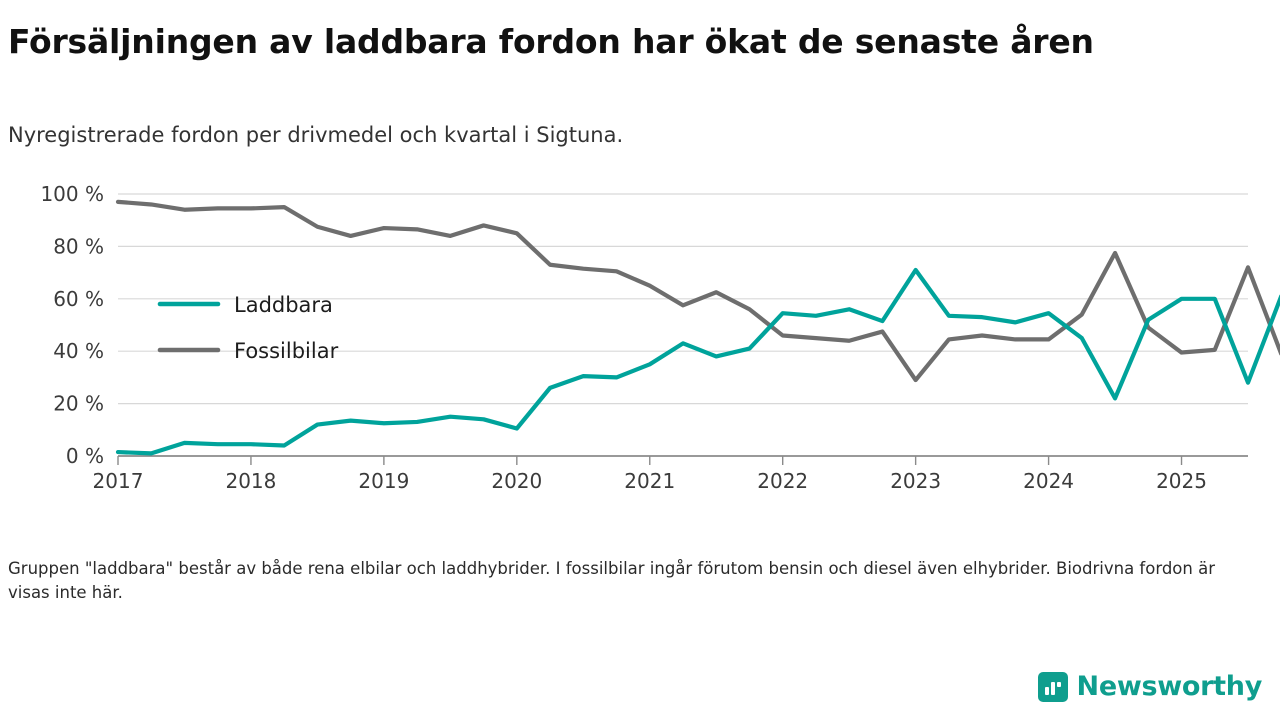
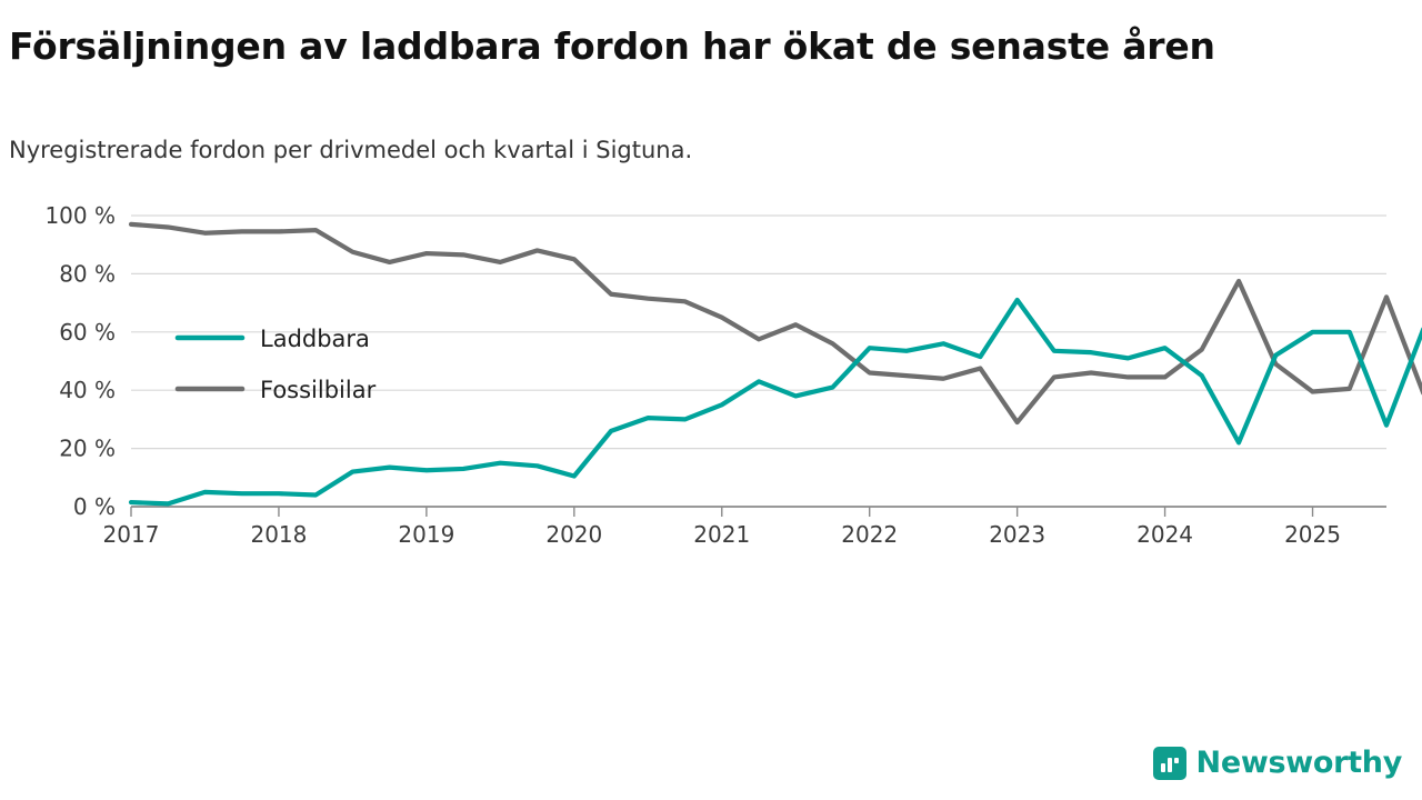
  Försäljningen av laddbara fordon har ökat de senaste åren
  Nyregistrerade fordon per drivmedel och kvartal i Sigtuna.
  0 %
  20 %
  40 %
  60 %
  80 %
  100 %
  2017
  2018
  2019
  2020
  2021
  2022
  2023
  2024
  2025
  Laddbara
  Fossilbilar
- Gruppen "laddbara" består av både rena elbilar och laddhybrider. I fossilbilar ingår förutom bensin och diesel även elhybrider. Biodrivna fordon är visas inte här.
  Newsworthy
